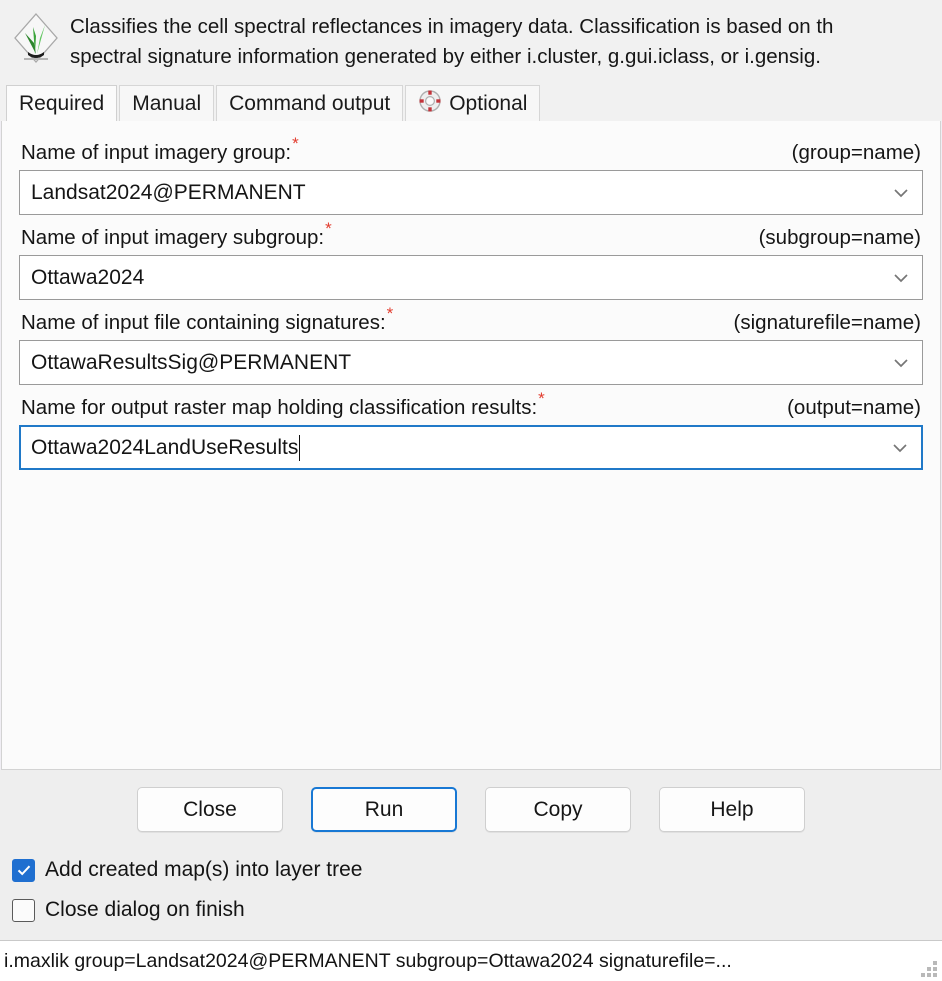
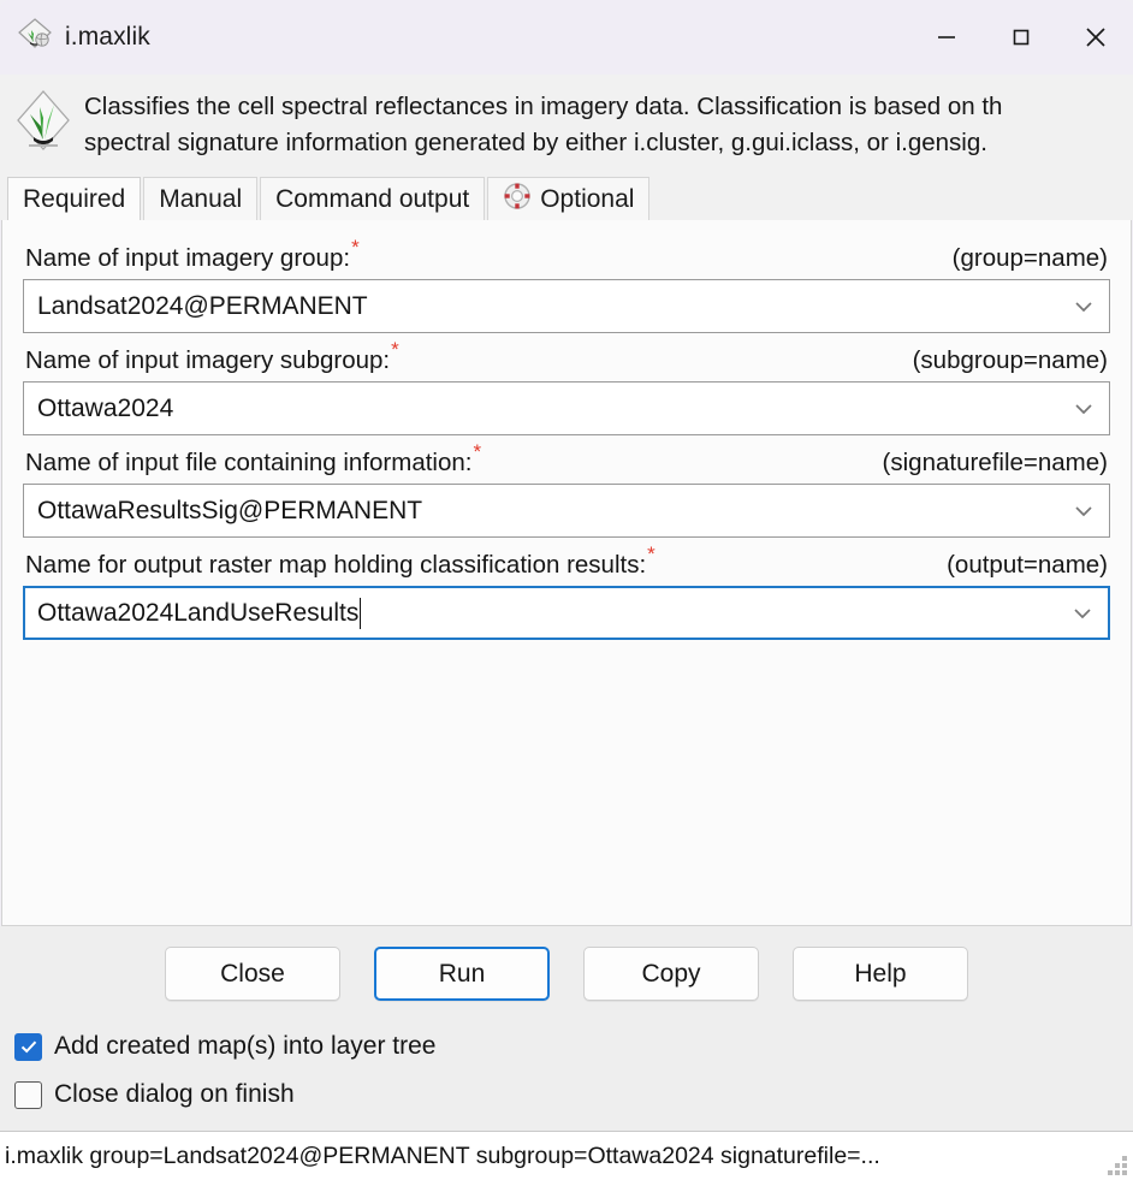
+ i.maxlik
  Classifies the cell spectral reflectances in imagery data. Classification is based on th
  spectral signature information generated by either i.cluster, g.gui.iclass, or i.gensig.
  Required
  Manual
  Command output
  Optional
  Name of input imagery group:*
  (group=name)
  Landsat2024@PERMANENT
  Name of input imagery subgroup:*
  (subgroup=name)
  Ottawa2024
- Name of input file containing signatures:*
+ Name of input file containing information:*
  (signaturefile=name)
  OttawaResultsSig@PERMANENT
  Name for output raster map holding classification results:*
  (output=name)
  Ottawa2024LandUseResults
  Close
  Run
  Copy
  Help
  Add created map(s) into layer tree
  Close dialog on finish
  i.maxlik group=Landsat2024@PERMANENT subgroup=Ottawa2024 signaturefile=...
